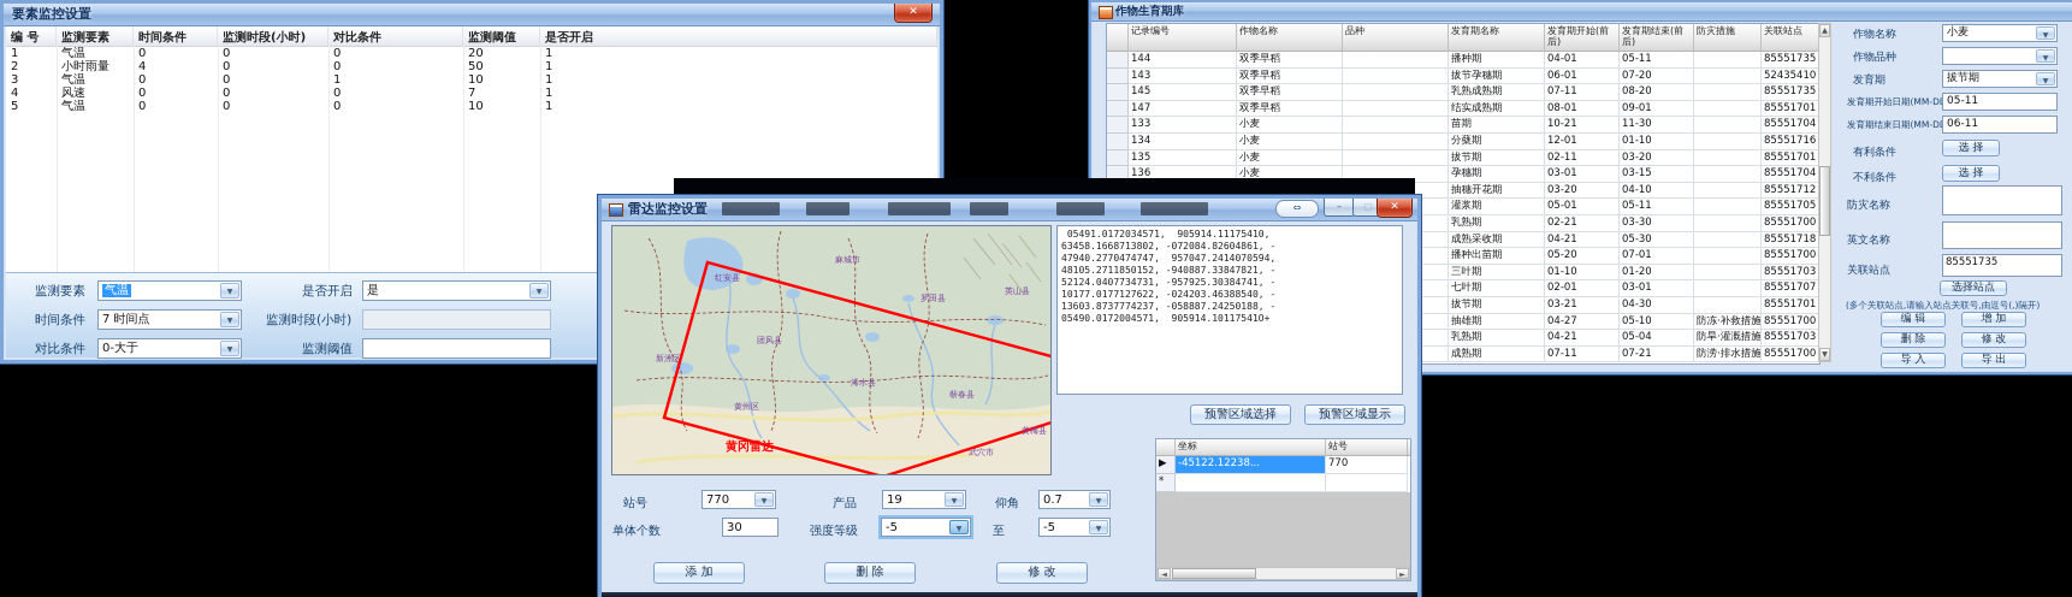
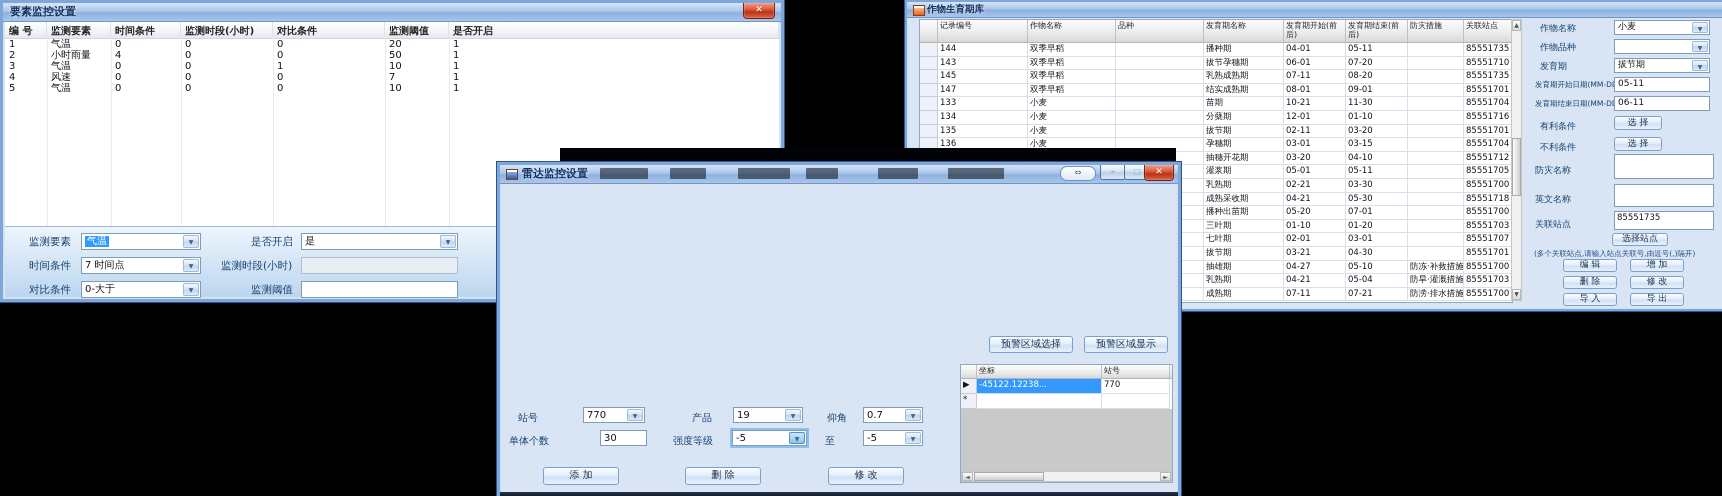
  要素监控设置
  ✕
  编 号
  监测要素
  时间条件
  监测时段(小时)
  对比条件
  监测阈值
  是否开启
  1
  气温
  0
  0
  0
  20
  1
  2
  小时雨量
  4
  0
  0
  50
  1
  3
  气温
  0
  0
  1
  10
  1
  4
  风速
  0
  0
  0
  7
  1
  5
  气温
  0
  0
  0
  10
  1
  监测要素
  气温
  是否开启
  是
  时间条件
  7 时间点
  监测时段(小时)
  对比条件
  0-大于
  监测阈值
  作物生育期库
  记录编号
  作物名称
  品种
  发育期名称
  发育期开始(前后)
  发育期结束(前后)
  防灾措施
  关联站点
  144
  双季早稻
  播种期
  04-01
  05-11
  85551735
  143
  双季早稻
  拔节孕穗期
  06-01
  07-20
- 52435410
+ 85551710
  145
  双季早稻
  乳熟成熟期
  07-11
  08-20
  85551735
  147
  双季早稻
  结实成熟期
  08-01
  09-01
  85551701
  133
  小麦
  苗期
  10-21
  11-30
  85551704
  134
  小麦
  分蘖期
  12-01
  01-10
  85551716
  135
  小麦
  拔节期
  02-11
  03-20
  85551701
  136
  小麦
  孕穗期
  03-01
  03-15
  85551704
  抽穗开花期
  03-20
  04-10
  85551712
  灌浆期
  05-01
  05-11
  85551705
  乳熟期
  02-21
  03-30
  85551700
  成熟采收期
  04-21
  05-30
  85551718
  播种出苗期
  05-20
  07-01
  85551700
  三叶期
  01-10
  01-20
  85551703
  七叶期
  02-01
  03-01
  85551707
  拔节期
  03-21
  04-30
  85551701
  抽雄期
  04-27
  05-10
  防冻·补救措施
  85551700
  乳熟期
  04-21
  05-04
  防旱·灌溉措施
  85551703
  成熟期
  07-11
  07-21
  防涝·排水措施
  85551700
  作物名称
  小麦
  作物品种
  发育期
  拔节期
  发育期开始日期(MM-D
  05-11
  发育期结束日期(MM-D
  06-11
  有利条件
  选 择
  不利条件
  选 择
  防灾名称
  英文名称
  关联站点
  85551735
  选择站点
  (多个关联站点,请输入站点关联号,由逗号(,)隔开)
  编 辑
  增 加
  删 除
  修 改
  导 入
  导 出
  雷达监控设置
  ⇔
  –
  ▢
  ✕
- 红安县
- 麻城市
- 罗田县
- 英山县
- 团风县
- 浠水县
- 蕲春县
- 武穴市
- 黄梅县
- 新洲区
- 黄州区
- 黄冈雷达
- 05491.0172034571, 905914.11175410,
- 63458.1668713802, -072084.82604861, -
- 47940.2770474747, 957047.2414070594,
- 48105.2711850152, -940887.33847821, -
- 52124.0407734731, -957925.30384741, -
- 10177.0177127622, -024203.46388540, -
- 13603.8737774237, -058887.24250188, -
- 05490.0172004571, 905914.10117541O+
  预警区域选择
  预警区域显示
  坐标
  站号
  ▶
  -45122.12238...
  770
  *
  站号
  770
  产品
  19
  仰角
  0.7
  单体个数
  30
  强度等级
  -5
  至
  -5
  添 加
  删 除
  修 改
